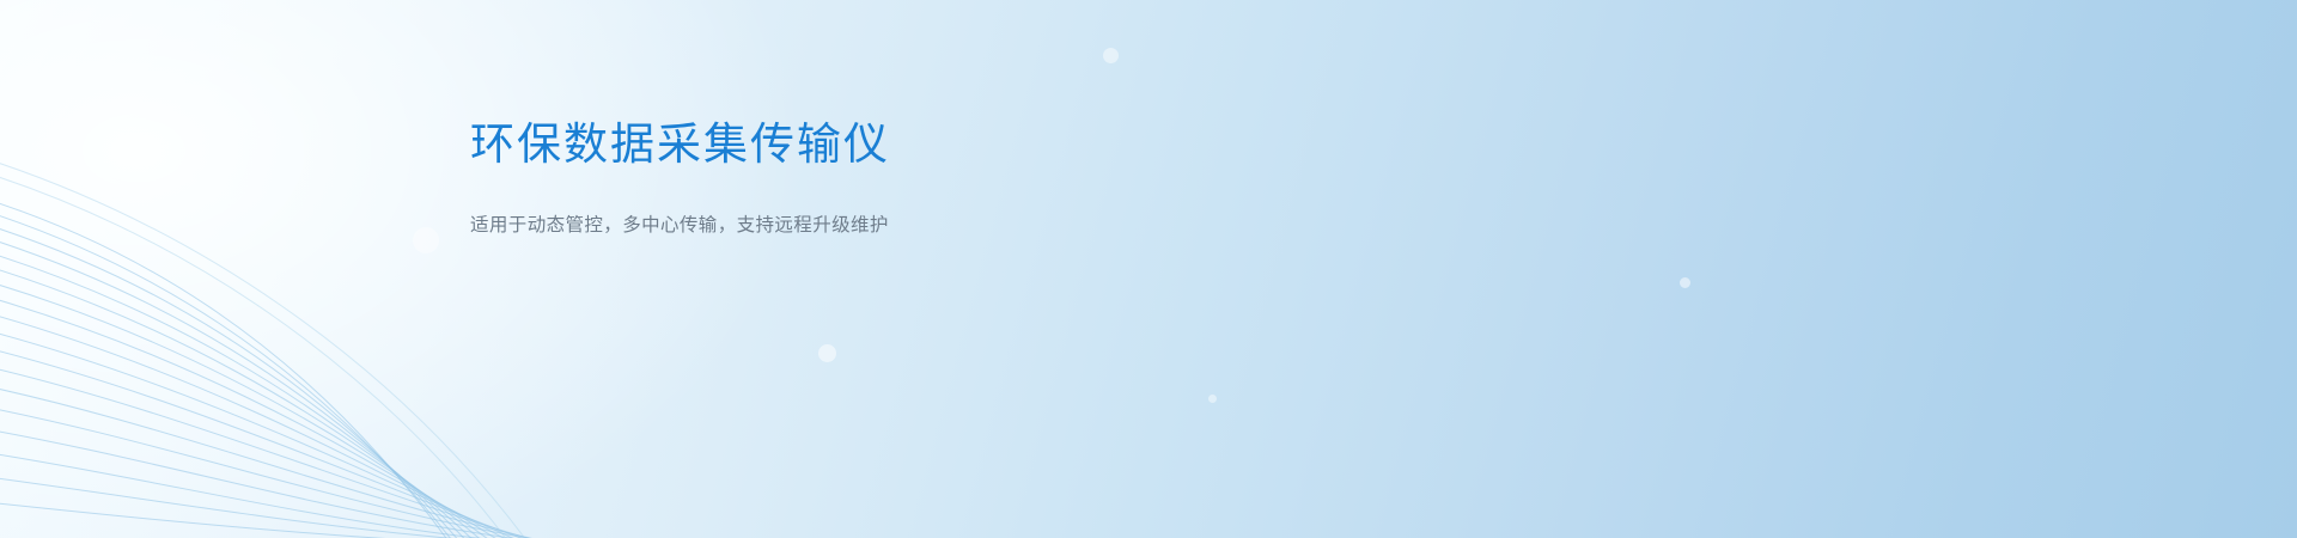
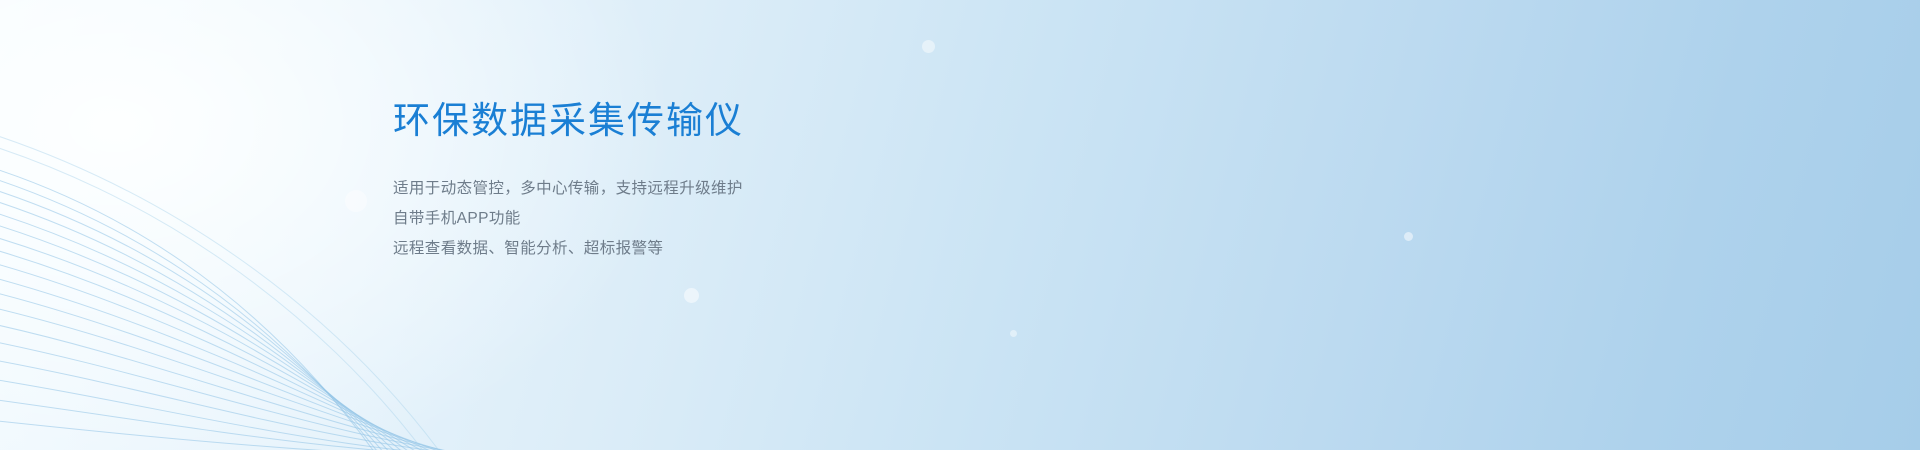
  环保数据采集传输仪
  适用于动态管控，多中心传输，支持远程升级维护
+ 自带手机APP功能
+ 远程查看数据、智能分析、超标报警等
